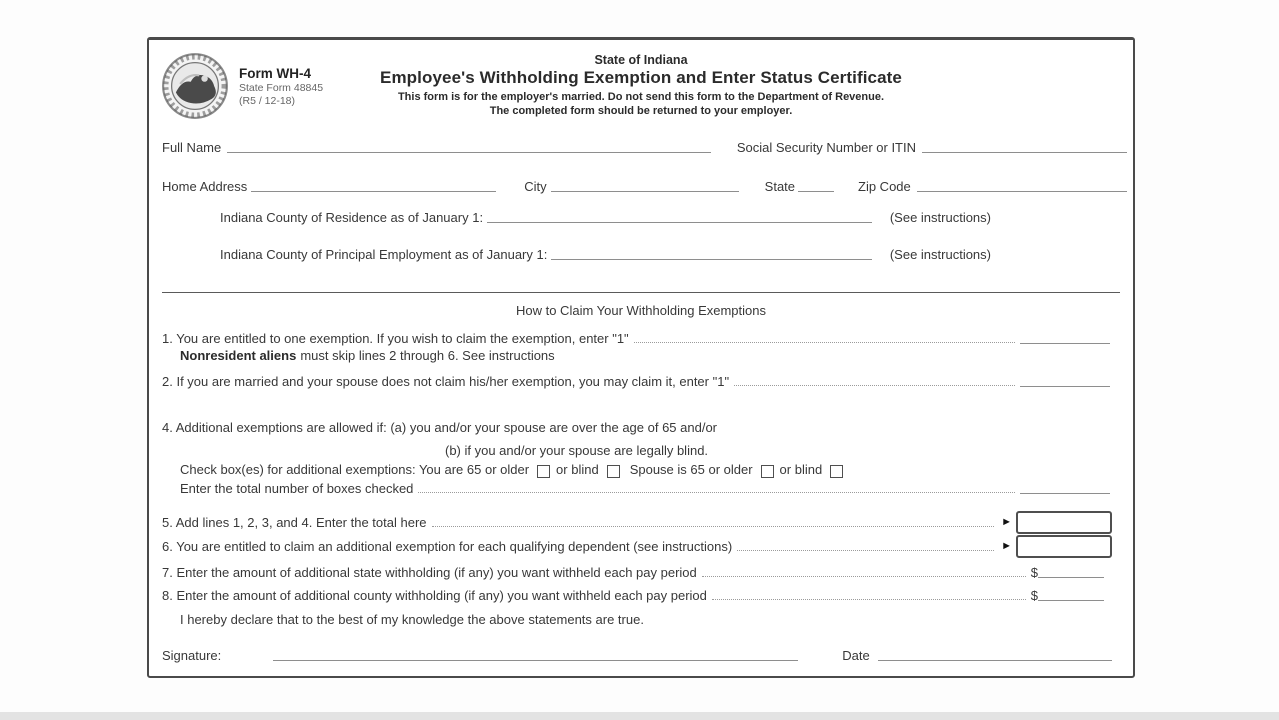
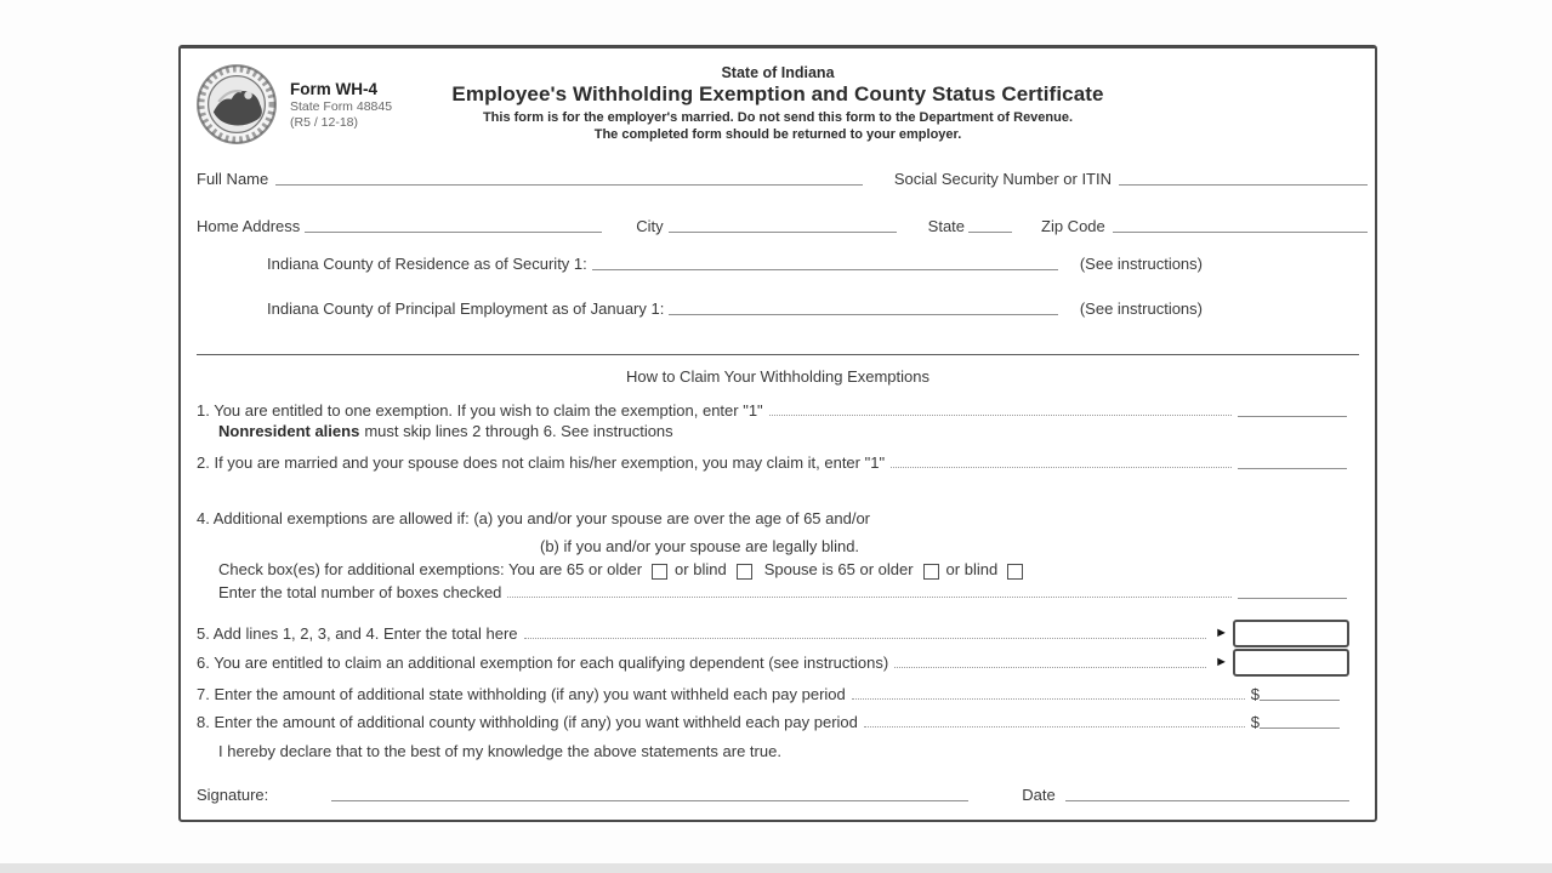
  Form WH-4
  State Form 48845
  (R5 / 12-18)
  State of Indiana
- Employee's Withholding Exemption and Enter Status Certificate
+ Employee's Withholding Exemption and County Status Certificate
  This form is for the employer's married. Do not send this form to the Department of Revenue.
  The completed form should be returned to your employer.
  Full Name
  Social Security Number or ITIN
  Home Address
  City
  State
  Zip Code
- Indiana County of Residence as of January 1:
+ Indiana County of Residence as of Security 1:
  (See instructions)
  Indiana County of Principal Employment as of January 1:
  (See instructions)
  How to Claim Your Withholding Exemptions
  1. You are entitled to one exemption. If you wish to claim the exemption, enter "1"
  Nonresident aliens
  must skip lines 2 through 6. See instructions
  2. If you are married and your spouse does not claim his/her exemption, you may claim it, enter "1"
  4. Additional exemptions are allowed if: (a) you and/or your spouse are over the age of 65 and/or
  (b) if you and/or your spouse are legally blind.
  Check box(es) for additional exemptions: You are 65 or older
  or blind
  Spouse is 65 or older
  or blind
  Enter the total number of boxes checked
  5. Add lines 1, 2, 3, and 4. Enter the total here
  ►
  6. You are entitled to claim an additional exemption for each qualifying dependent (see instructions)
  ►
  7. Enter the amount of additional state withholding (if any) you want withheld each pay period
  $
  8. Enter the amount of additional county withholding (if any) you want withheld each pay period
  $
  I hereby declare that to the best of my knowledge the above statements are true.
  Signature:
  Date
